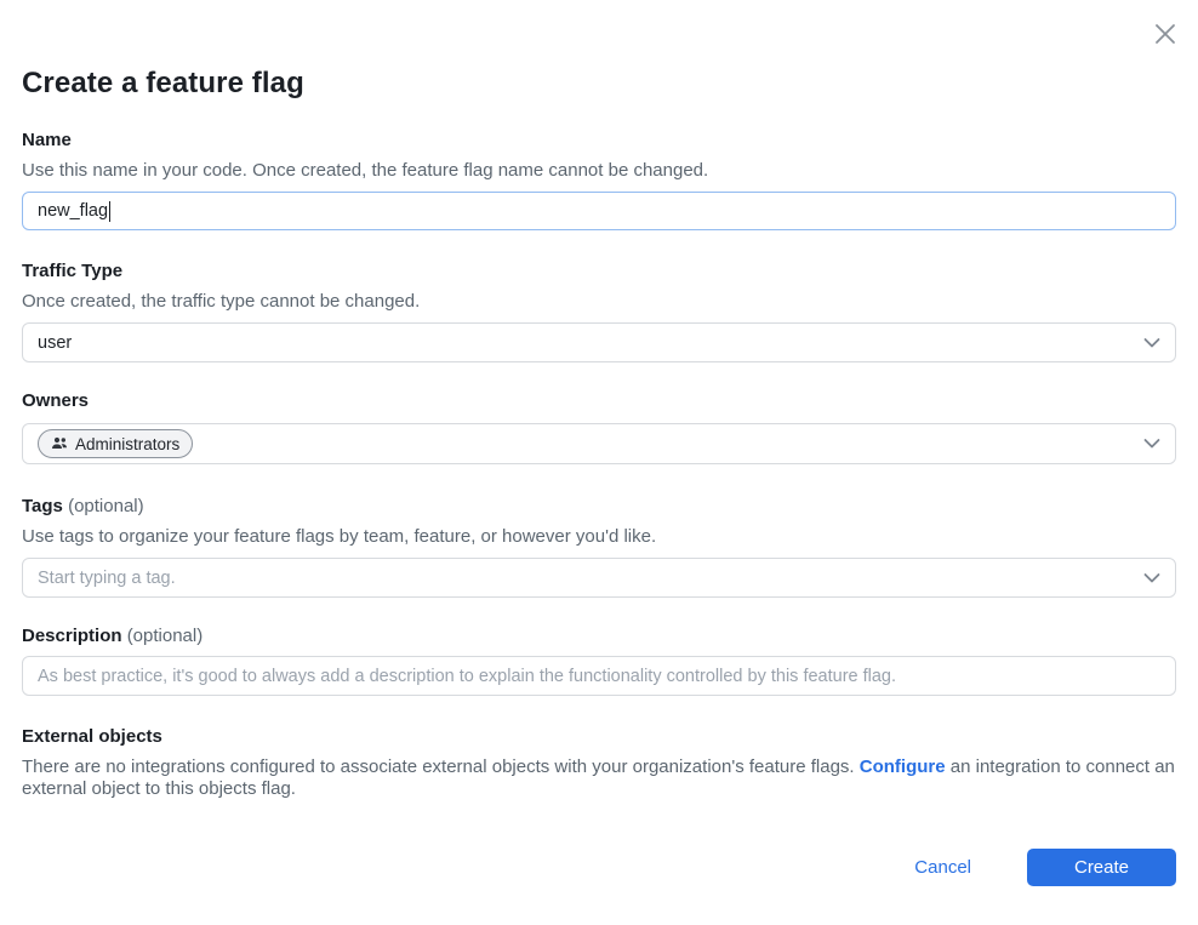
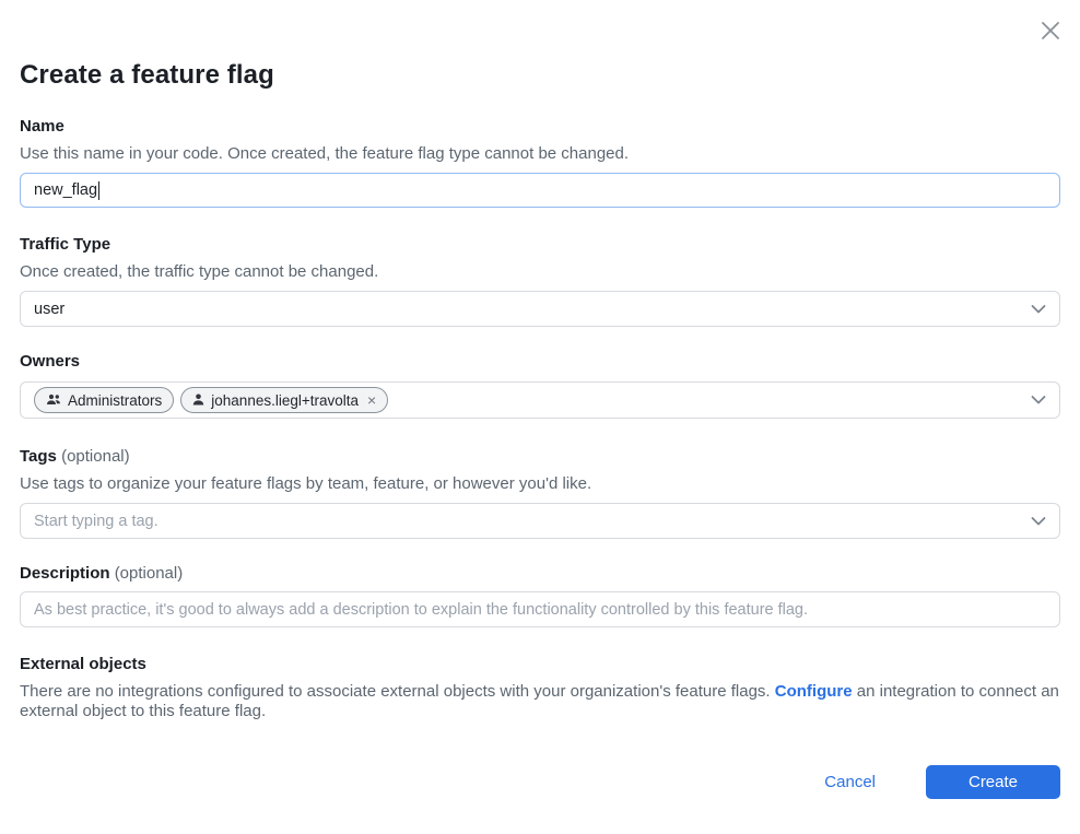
  Create a feature flag
  Name
- Use this name in your code. Once created, the feature flag name cannot be changed.
+ Use this name in your code. Once created, the feature flag type cannot be changed.
  new_flag
  Traffic Type
  Once created, the traffic type cannot be changed.
  user
  Owners
  Administrators
+ johannes.liegl+travolta
+ ×
  Tags (optional)
  Use tags to organize your feature flags by team, feature, or however you'd like.
  Start typing a tag.
  Description (optional)
  As best practice, it's good to always add a description to explain the functionality controlled by this feature flag.
  External objects
- There are no integrations configured to associate external objects with your organization's feature flags. Configure an integration to connect an external object to this objects flag.
+ There are no integrations configured to associate external objects with your organization's feature flags. Configure an integration to connect an external object to this feature flag.
  Cancel
  Create
